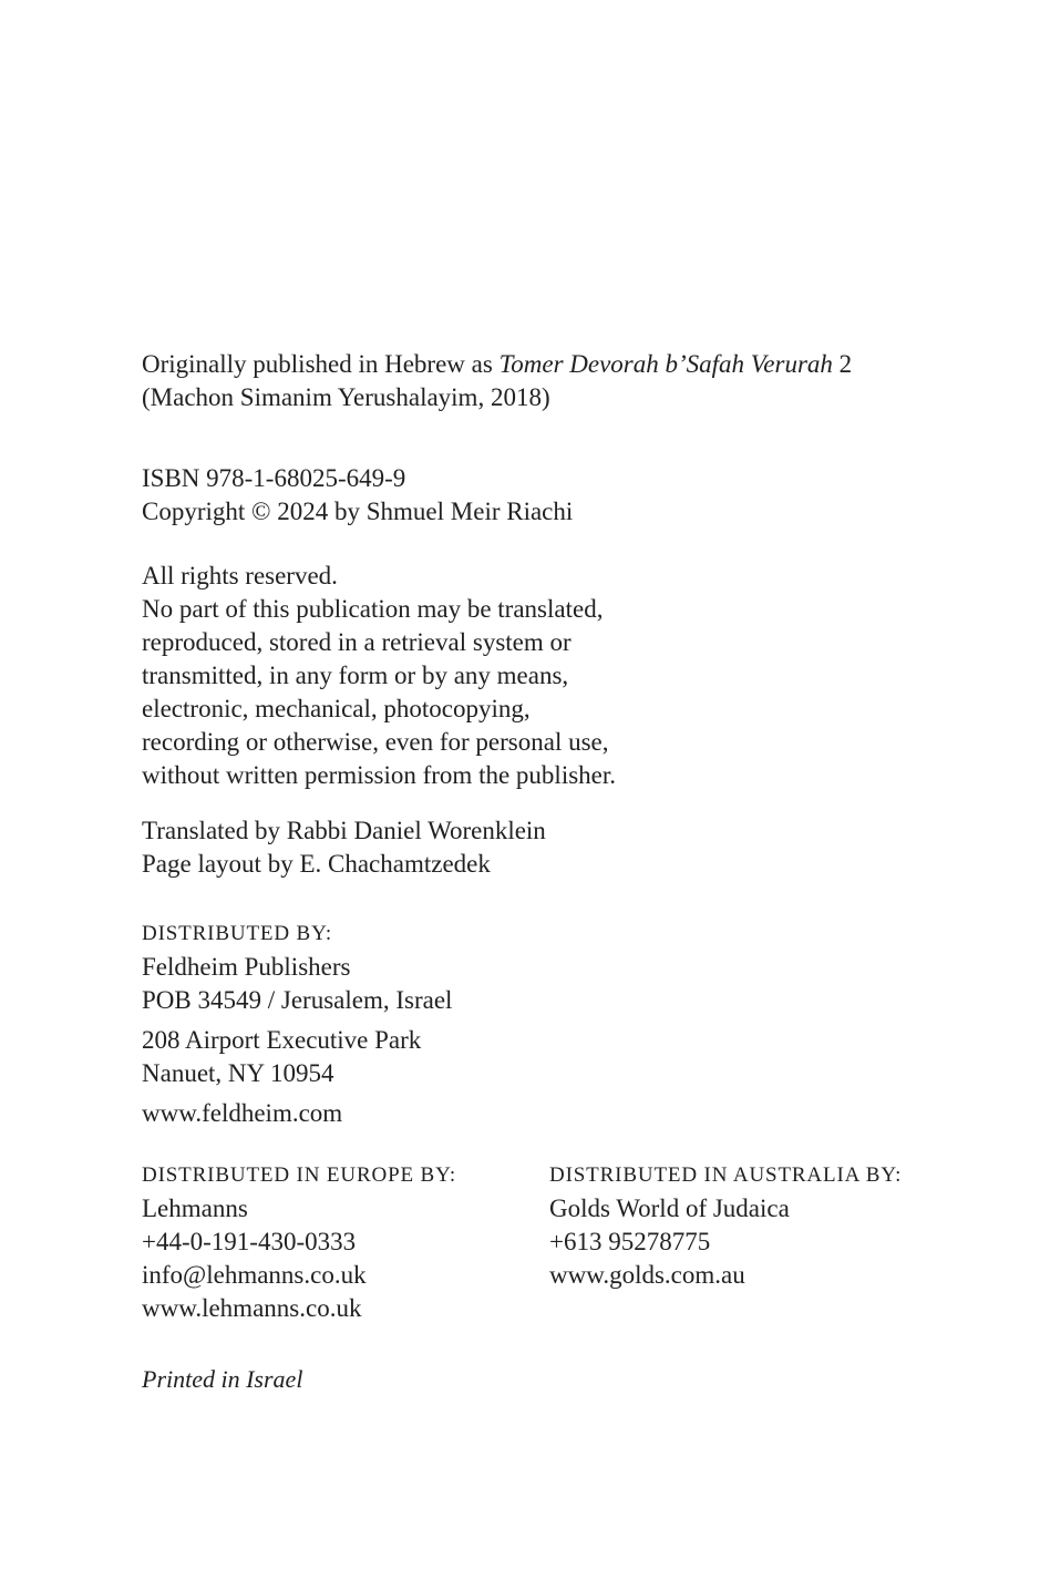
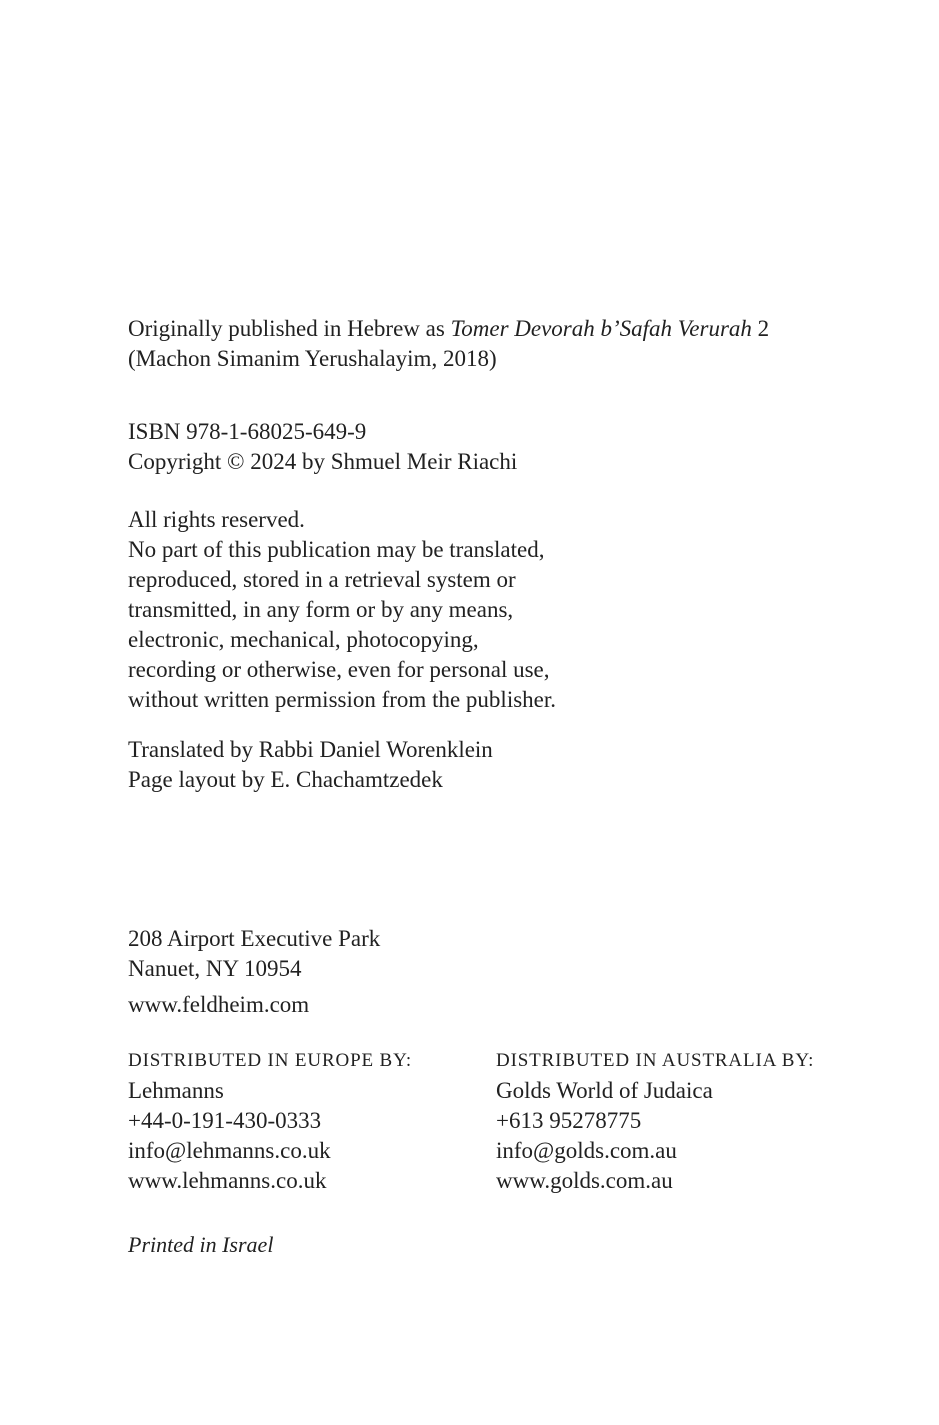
  Originally published in Hebrew as Tomer Devorah b’Safah Verurah 2
  (Machon Simanim Yerushalayim, 2018)
  ISBN 978-1-68025-649-9
  Copyright © 2024 by Shmuel Meir Riachi
  All rights reserved.
  No part of this publication may be translated,
  reproduced, stored in a retrieval system or
  transmitted, in any form or by any means,
  electronic, mechanical, photocopying,
  recording or otherwise, even for personal use,
  without written permission from the publisher.
  Translated by Rabbi Daniel Worenklein
  Page layout by E. Chachamtzedek
- DISTRIBUTED BY:
- Feldheim Publishers
- POB 34549 / Jerusalem, Israel
  208 Airport Executive Park
  Nanuet, NY 10954
  www.feldheim.com
  DISTRIBUTED IN EUROPE BY:
  Lehmanns
  +44-0-191-430-0333
  info@lehmanns.co.uk
  www.lehmanns.co.uk
  DISTRIBUTED IN AUSTRALIA BY:
  Golds World of Judaica
  +613 95278775
+ info@golds.com.au
  www.golds.com.au
  Printed in Israel
